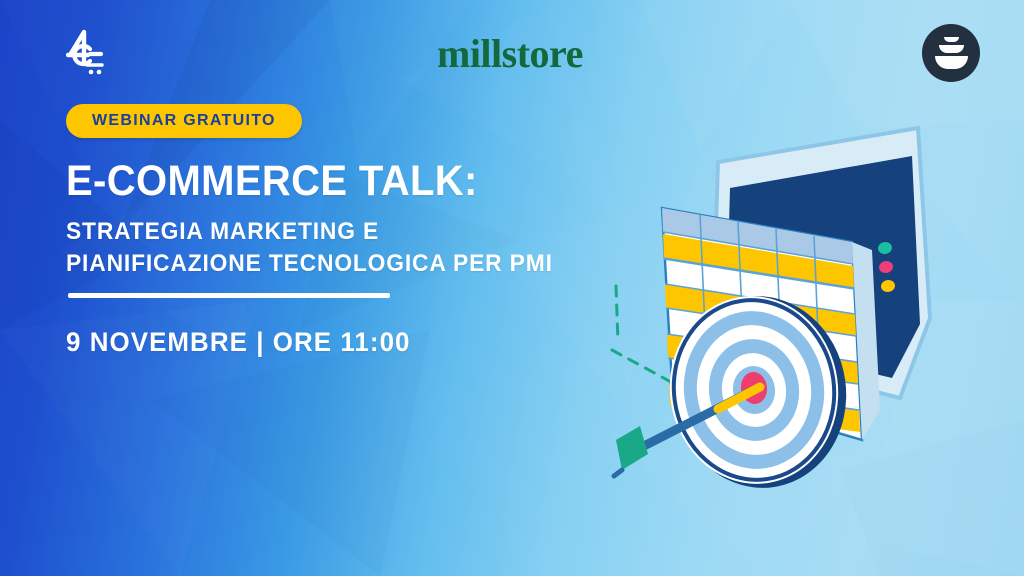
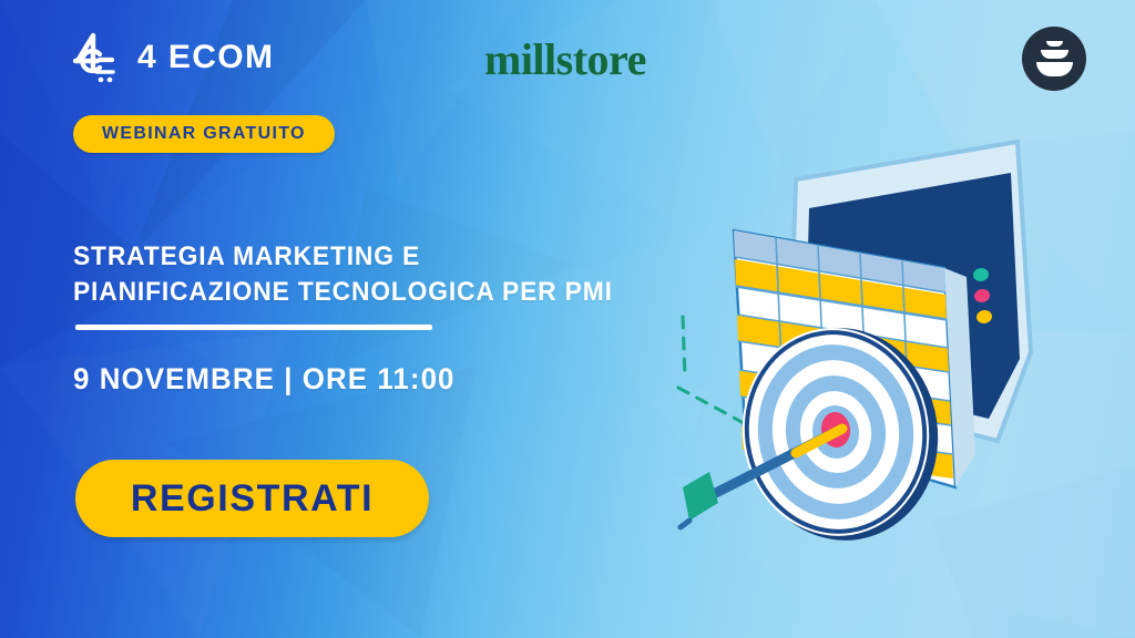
+ 4 ECOM
  millstore
  WEBINAR GRATUITO
- E-COMMERCE TALK:
  STRATEGIA MARKETING E
  PIANIFICAZIONE TECNOLOGICA PER PMI
  9 NOVEMBRE | ORE 11:00
+ REGISTRATI
